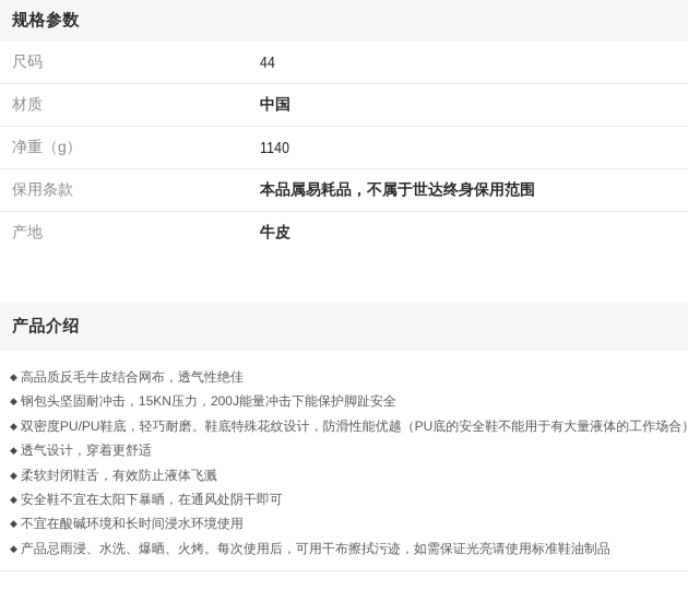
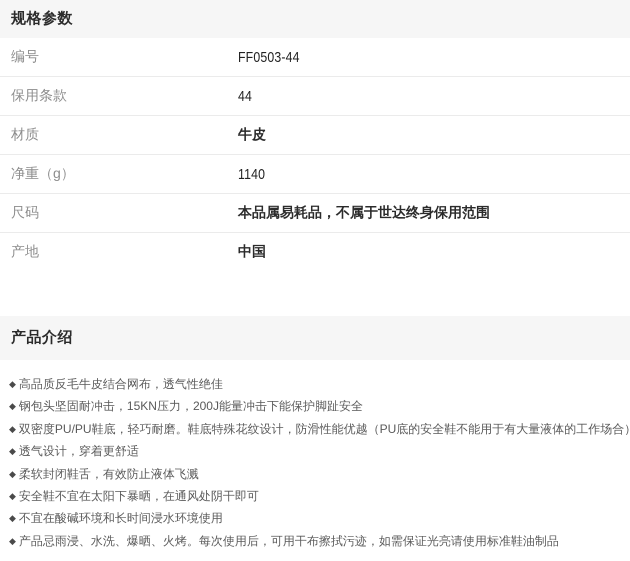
  规格参数
+ 编号
+ FF0503-44
- 尺码
+ 保用条款
  44
  材质
- 中国
+ 牛皮
  净重（g）
  1140
- 保用条款
+ 尺码
  本品属易耗品，不属于世达终身保用范围
  产地
- 牛皮
+ 中国
  产品介绍
  ◆
  高品质反毛牛皮结合网布，透气性绝佳
  ◆
  钢包头坚固耐冲击，15KN压力，200J能量冲击下能保护脚趾安全
  ◆
  双密度PU/PU鞋底，轻巧耐磨。鞋底特殊花纹设计，防滑性能优越（PU底的安全鞋不能用于有大量液体的工作场合
  ◆
  透气设计，穿着更舒适
  ◆
  柔软封闭鞋舌，有效防止液体飞溅
  ◆
  安全鞋不宜在太阳下暴晒，在通风处阴干即可
  ◆
  不宜在酸碱环境和长时间浸水环境使用
  ◆
  产品忌雨浸、水洗、爆晒、火烤。每次使用后，可用干布擦拭污迹，如需保证光亮请使用标准鞋油制品
